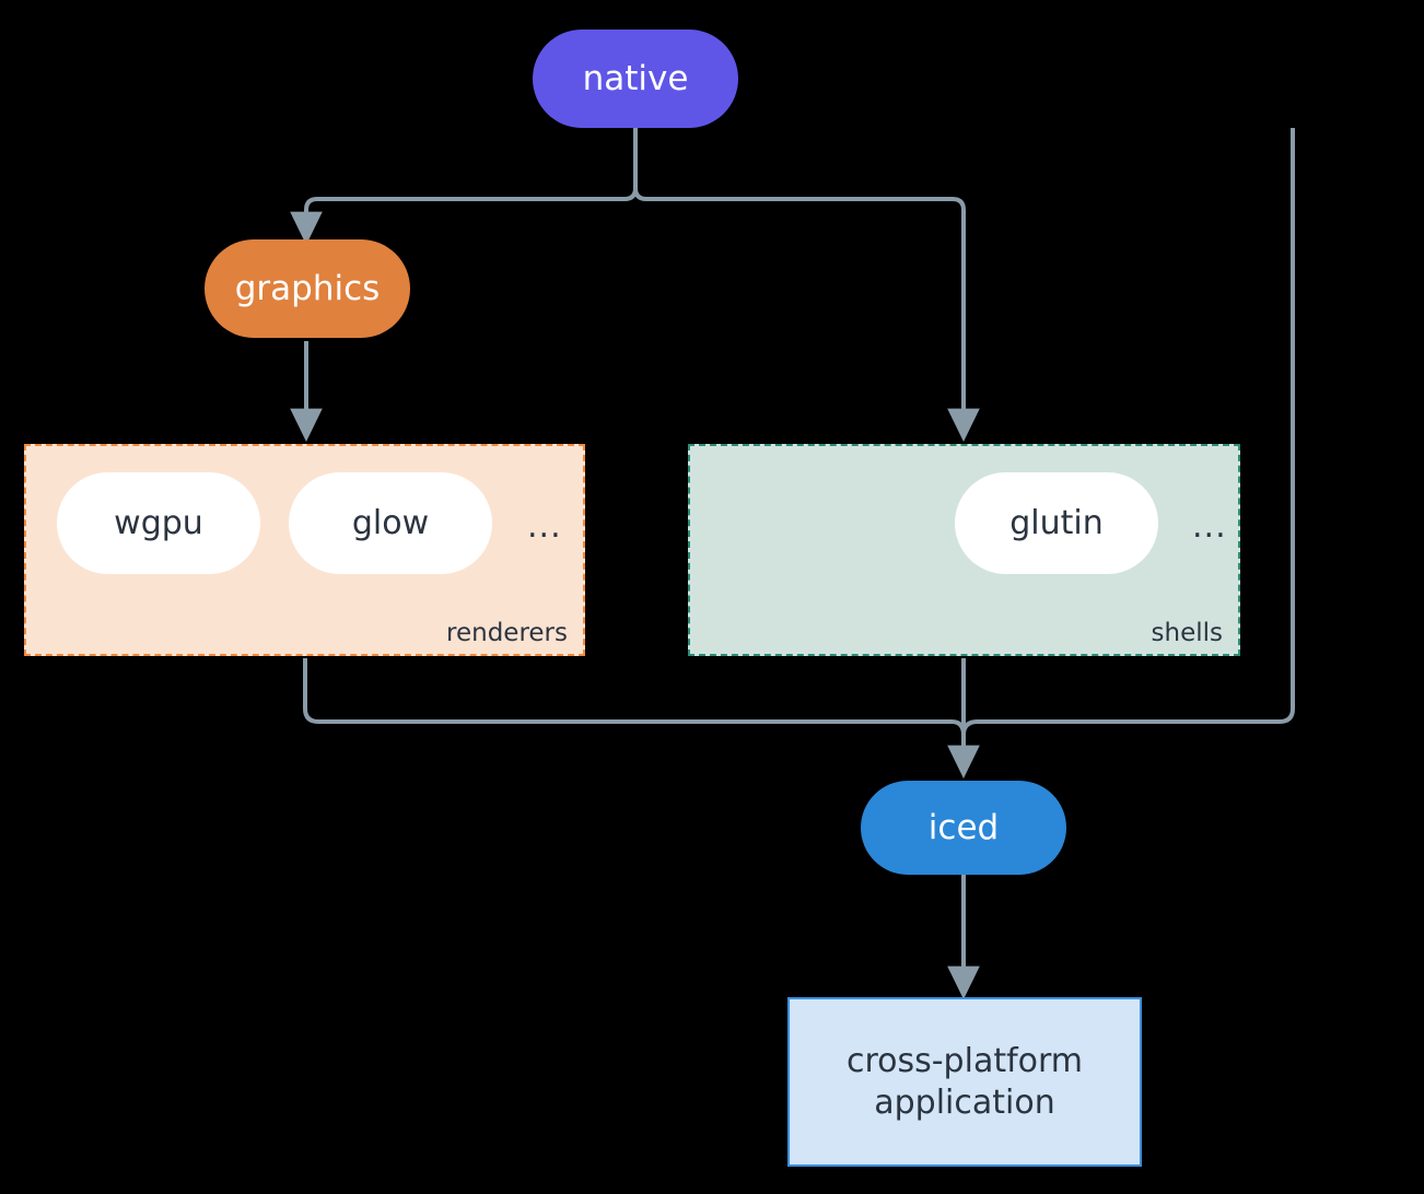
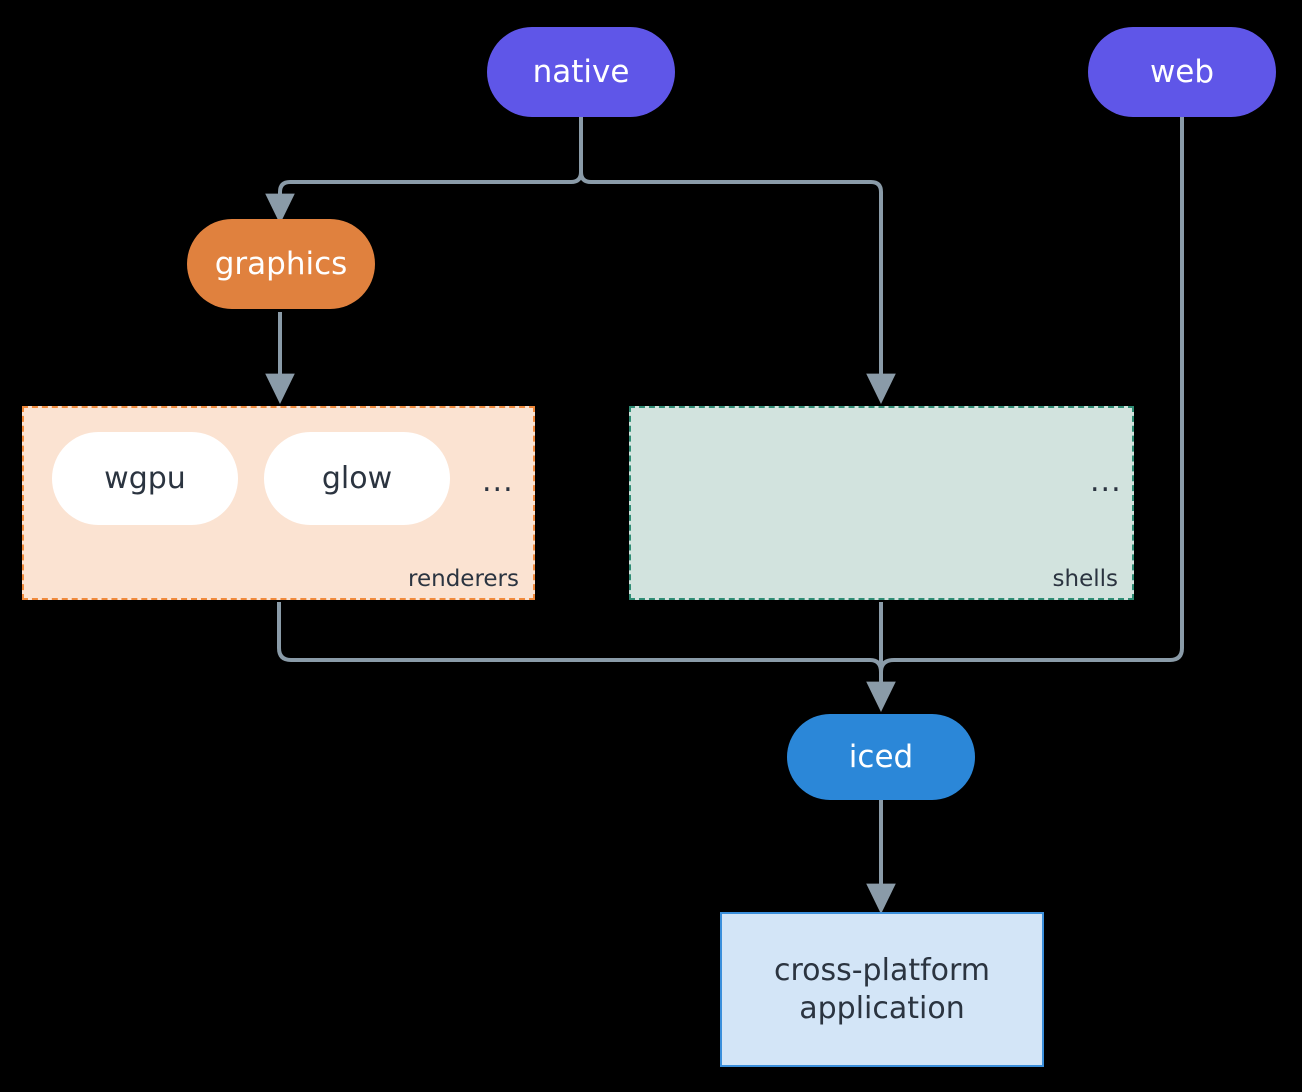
  native
+ web
  graphics
  wgpu
  glow
  ...
  renderers
- glutin
  ...
  shells
  iced
  cross-platform
  application
